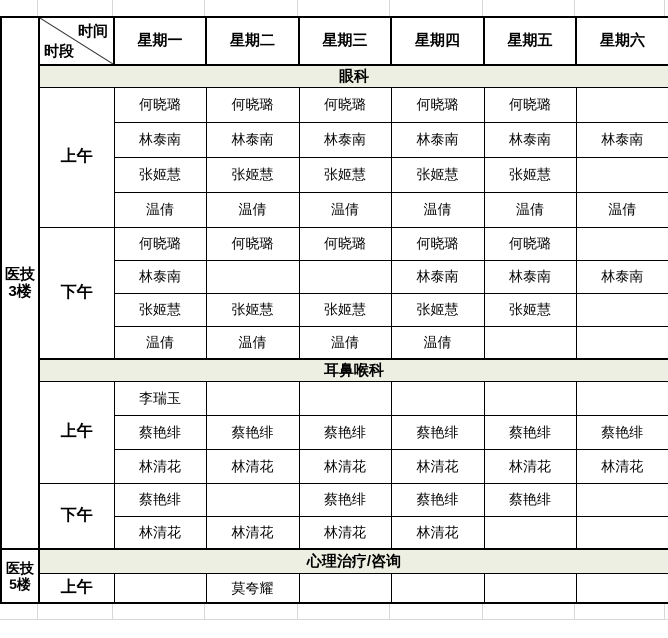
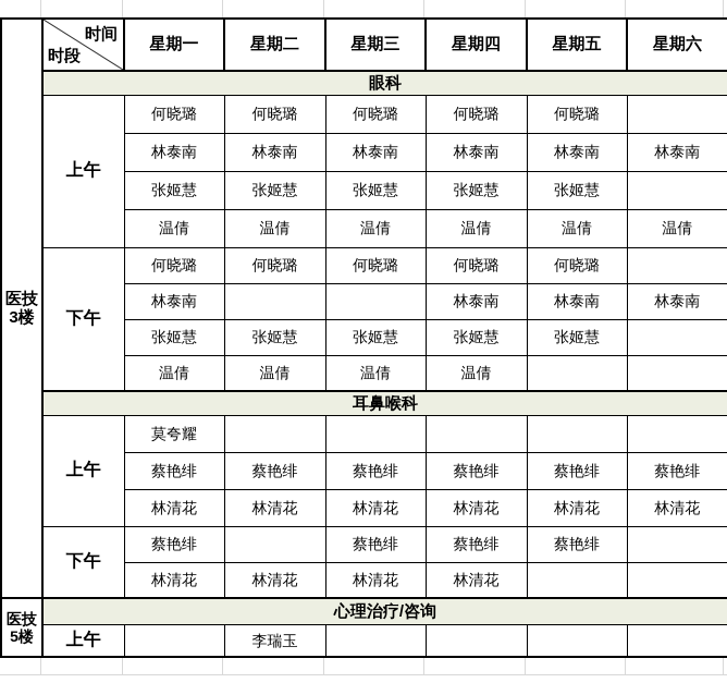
  医技 3楼	时间 时段	星期一	星期二	星期三	星期四	星期五	星期六
  眼科
  上午	何晓璐	何晓璐	何晓璐	何晓璐	何晓璐
  林泰南	林泰南	林泰南	林泰南	林泰南	林泰南
  张姬慧	张姬慧	张姬慧	张姬慧	张姬慧
  温倩	温倩	温倩	温倩	温倩	温倩
  下午	何晓璐	何晓璐	何晓璐	何晓璐	何晓璐
  林泰南			林泰南	林泰南	林泰南
  张姬慧	张姬慧	张姬慧	张姬慧	张姬慧
  温倩	温倩	温倩	温倩
  耳鼻喉科
- 上午	李瑞玉
+ 上午	莫夸耀
  蔡艳绯	蔡艳绯	蔡艳绯	蔡艳绯	蔡艳绯	蔡艳绯
  林清花	林清花	林清花	林清花	林清花	林清花
  下午	蔡艳绯		蔡艳绯	蔡艳绯	蔡艳绯
  林清花	林清花	林清花	林清花
  医技 5楼	心理治疗/咨询
- 上午		莫夸耀
+ 上午		李瑞玉
